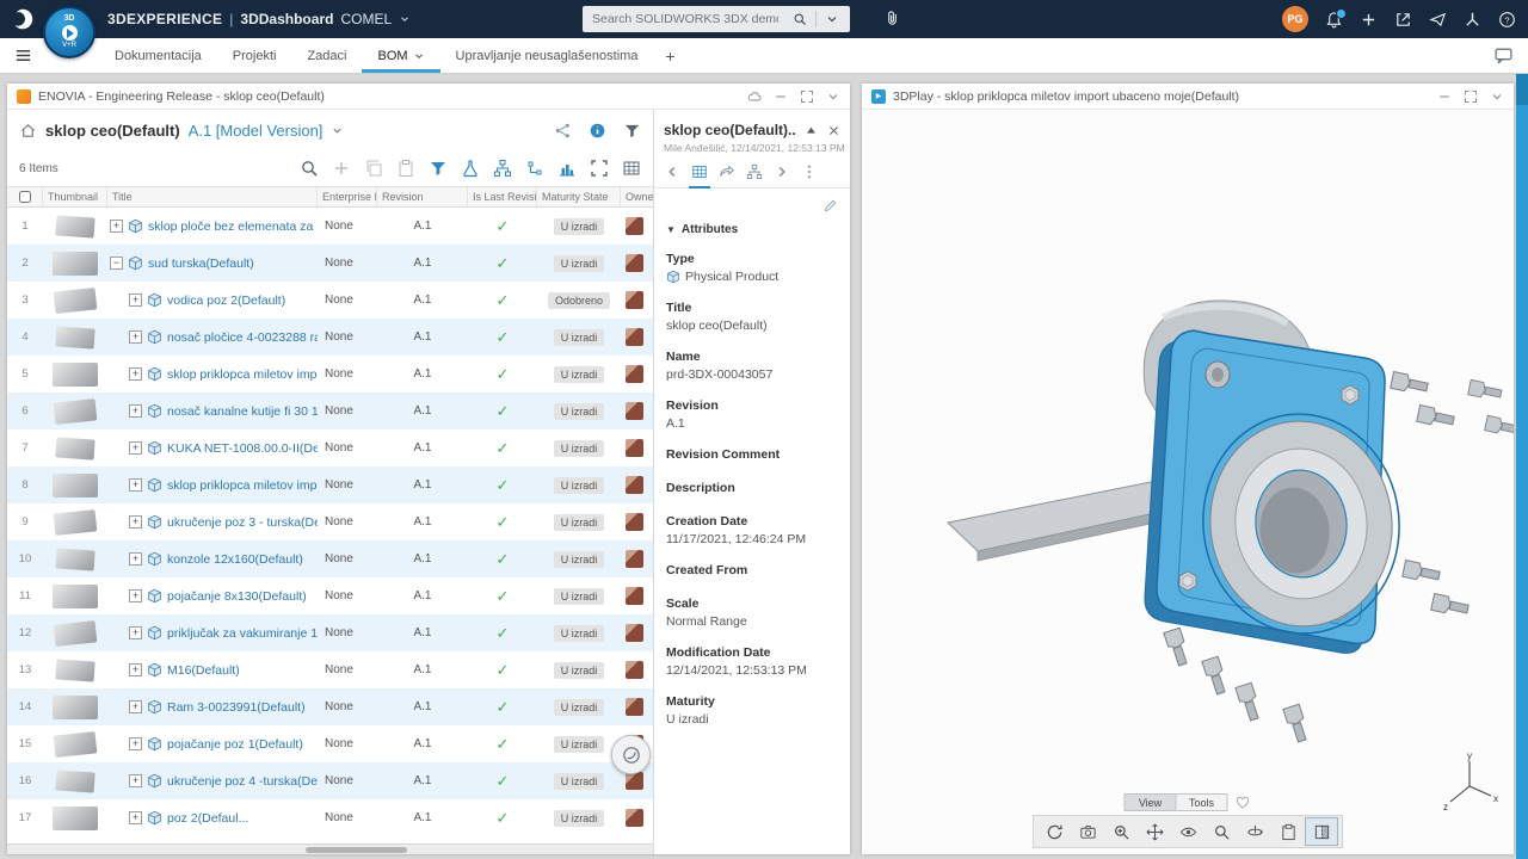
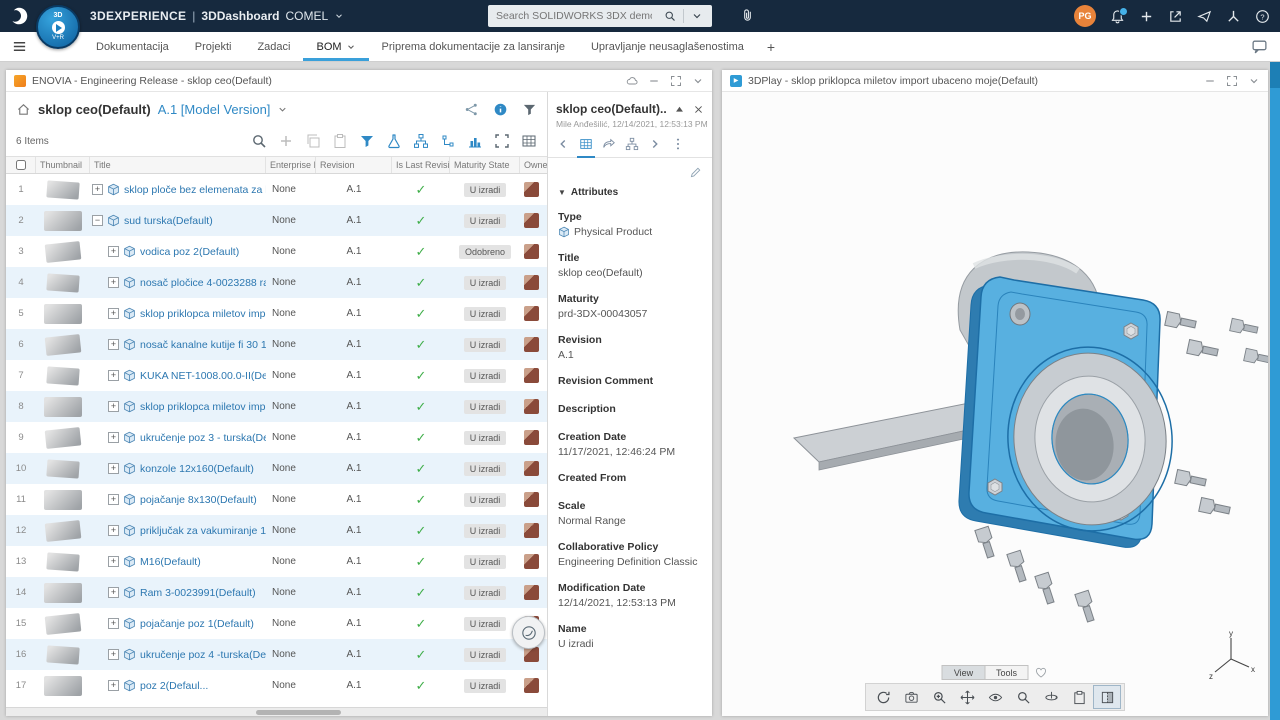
  3DEXPERIENCE
  |
  3DDashboard
  COMEL
  Search SOLIDWORKS 3DX dem
  PG
  ?
  Dokumentacija
  Projekti
  Zadaci
  BOM
+ Priprema dokumentacije za lansiranje
  Upravljanje neusaglašenostima
  +
  ENOVIA - Engineering Release - sklop ceo(Default)
  sklop ceo(Default)
  A.1 [Model Version]
  6 Items
  Thumbnail
  Title
  Revision
  Is Last Revisi
  Maturity State
  Owne
  1
  +
  sklop ploče bez elemenata za
  None
  A.1
  ✓
  U izradi
  2
  −
  sud turska(Default)
  None
  A.1
  ✓
  U izradi
  3
  +
  vodica poz 2(Default)
  None
  A.1
  ✓
  Odobreno
  4
  +
  nosač pločice 4-0023288 r
  None
  A.1
  ✓
  U izradi
  5
  +
  sklop priklopca miletov imp
  None
  A.1
  ✓
  U izradi
  6
  +
  nosač kanalne kutije fi 30 1
  None
  A.1
  ✓
  U izradi
  7
  +
  KUKA NET-1008.00.0-II(De
  None
  A.1
  ✓
  U izradi
  8
  +
  sklop priklopca miletov imp
  None
  A.1
  ✓
  U izradi
  9
  +
  ukručenje poz 3 - turska(D
  None
  A.1
  ✓
  U izradi
  10
  +
  konzole 12x160(Default)
  None
  A.1
  ✓
  U izradi
  11
  +
  pojačanje 8x130(Default)
  None
  A.1
  ✓
  U izradi
  12
  +
  priključak za vakumiranje 1
  None
  A.1
  ✓
  U izradi
  13
  +
  M16(Default)
  None
  A.1
  ✓
  U izradi
  14
  +
  Ram 3-0023991(Default)
  None
  A.1
  ✓
  U izradi
  15
  +
  pojačanje poz 1(Default)
  None
  A.1
  ✓
  U izradi
  16
  +
  ukručenje poz 4 -turska(De
  None
  A.1
  ✓
  U izradi
  17
  +
  poz 2(Defaul...
  None
  A.1
  ✓
  U izradi
  sklop ceo(Default)..
  Mile Anđešilić, 12/14/2021, 12:53:13 PM
  ▼
  Attributes
  Type
  Physical Product
  Title
  sklop ceo(Default)
- Name
+ Maturity
  prd-3DX-00043057
  Revision
  A.1
  Revision Comment
  Description
  Creation Date
  11/17/2021, 12:46:24 PM
  Created From
  Scale
  Normal Range
+ Collaborative Policy
+ Engineering Definition Classic
  Modification Date
  12/14/2021, 12:53:13 PM
- Maturity
+ Name
  U izradi
  3DPlay - sklop priklopca miletov import ubaceno moje(Default)
  View
  Tools
  y
  z
  x
